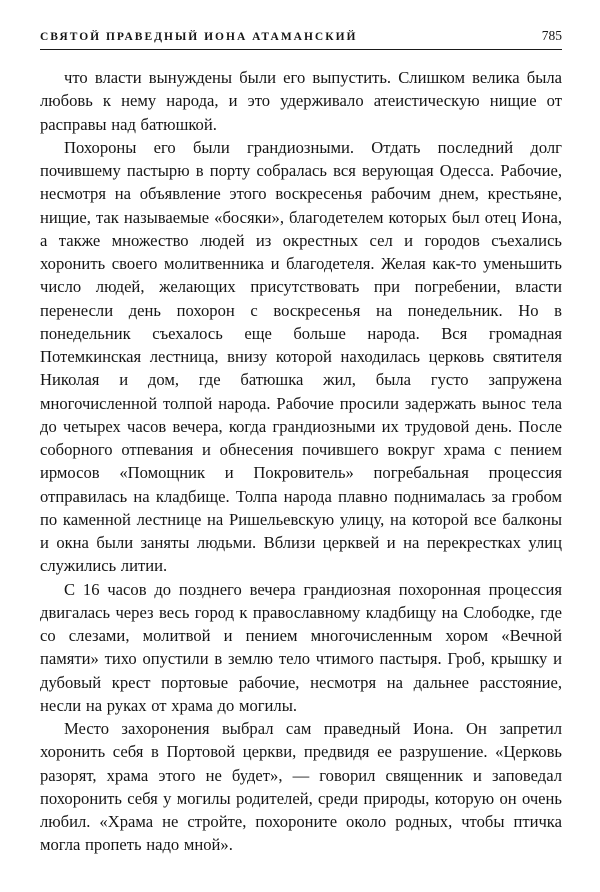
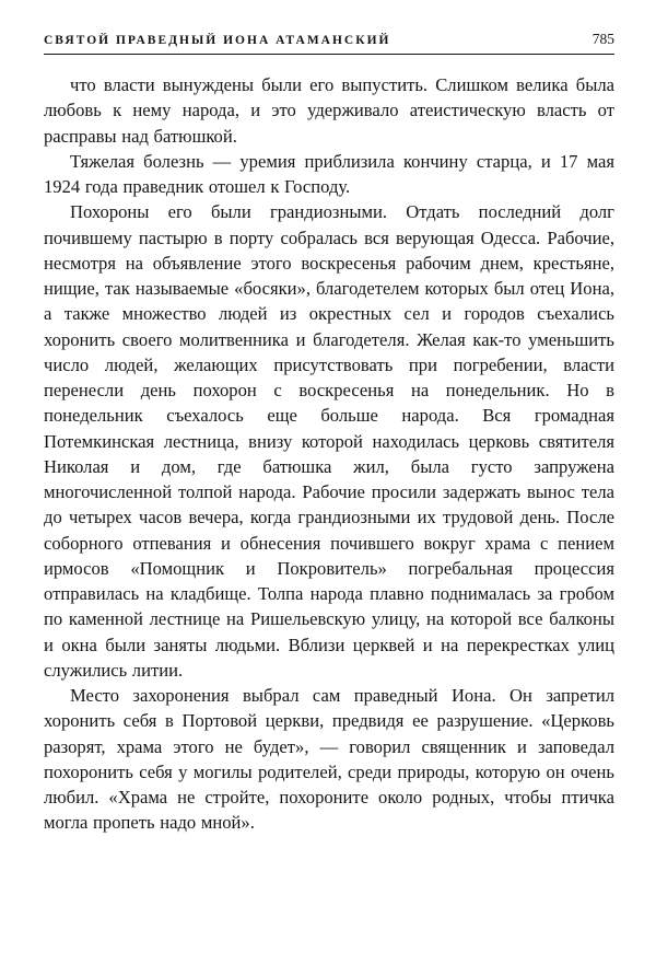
  СВЯТОЙ ПРАВЕДНЫЙ ИОНА АТАМАНСКИЙ
  785
- что власти вынуждены были его выпустить. Слишком велика была любовь к нему народа, и это удерживало атеистическую нищие от расправы над батюшкой.
+ что власти вынуждены были его выпустить. Слишком велика была любовь к нему народа, и это удерживало атеистическую власть от расправы над батюшкой.
+ Тяжелая болезнь — уремия приблизила кончину старца, и 17 мая 1924 года праведник отошел к Господу.
  Похороны его были грандиозными. Отдать последний долг почившему пастырю в порту собралась вся верующая Одесса. Рабочие, несмотря на объявление этого воскресенья рабочим днем, крестьяне, нищие, так называемые «босяки», благодетелем которых был отец Иона, а также множество людей из окрестных сел и городов съехались хоронить своего молитвенника и благодетеля. Желая как-то уменьшить число людей, желающих присутствовать при погребении, власти перенесли день похорон с воскресенья на понедельник. Но в понедельник съехалось еще больше народа. Вся громадная Потемкинская лестница, внизу которой находилась церковь святителя Николая и дом, где батюшка жил, была густо запружена многочисленной толпой народа. Рабочие просили задержать вынос тела до четырех часов вечера, когда грандиозными их трудовой день. После соборного отпевания и обнесения почившего вокруг храма с пением ирмосов «Помощник и Покровитель» погребальная процессия отправилась на кладбище. Толпа народа плавно поднималась за гробом по каменной лестнице на Ришельевскую улицу, на которой все балконы и окна были заняты людьми. Вблизи церквей и на перекрестках улиц служились литии.
- С 16 часов до позднего вечера грандиозная похоронная процессия двигалась через весь город к православному кладбищу на Слободке, где со слезами, молитвой и пением многочисленным хором «Вечной памяти» тихо опустили в землю тело чтимого пастыря. Гроб, крышку и дубовый крест портовые рабочие, несмотря на дальнее расстояние, несли на руках от храма до могилы.
  Место захоронения выбрал сам праведный Иона. Он запретил хоронить себя в Портовой церкви, предвидя ее разрушение. «Церковь разорят, храма этого не будет», — говорил священник и заповедал похоронить себя у могилы родителей, среди природы, которую он очень любил. «Храма не стройте, похороните около родных, чтобы птичка могла пропеть надо мной».
